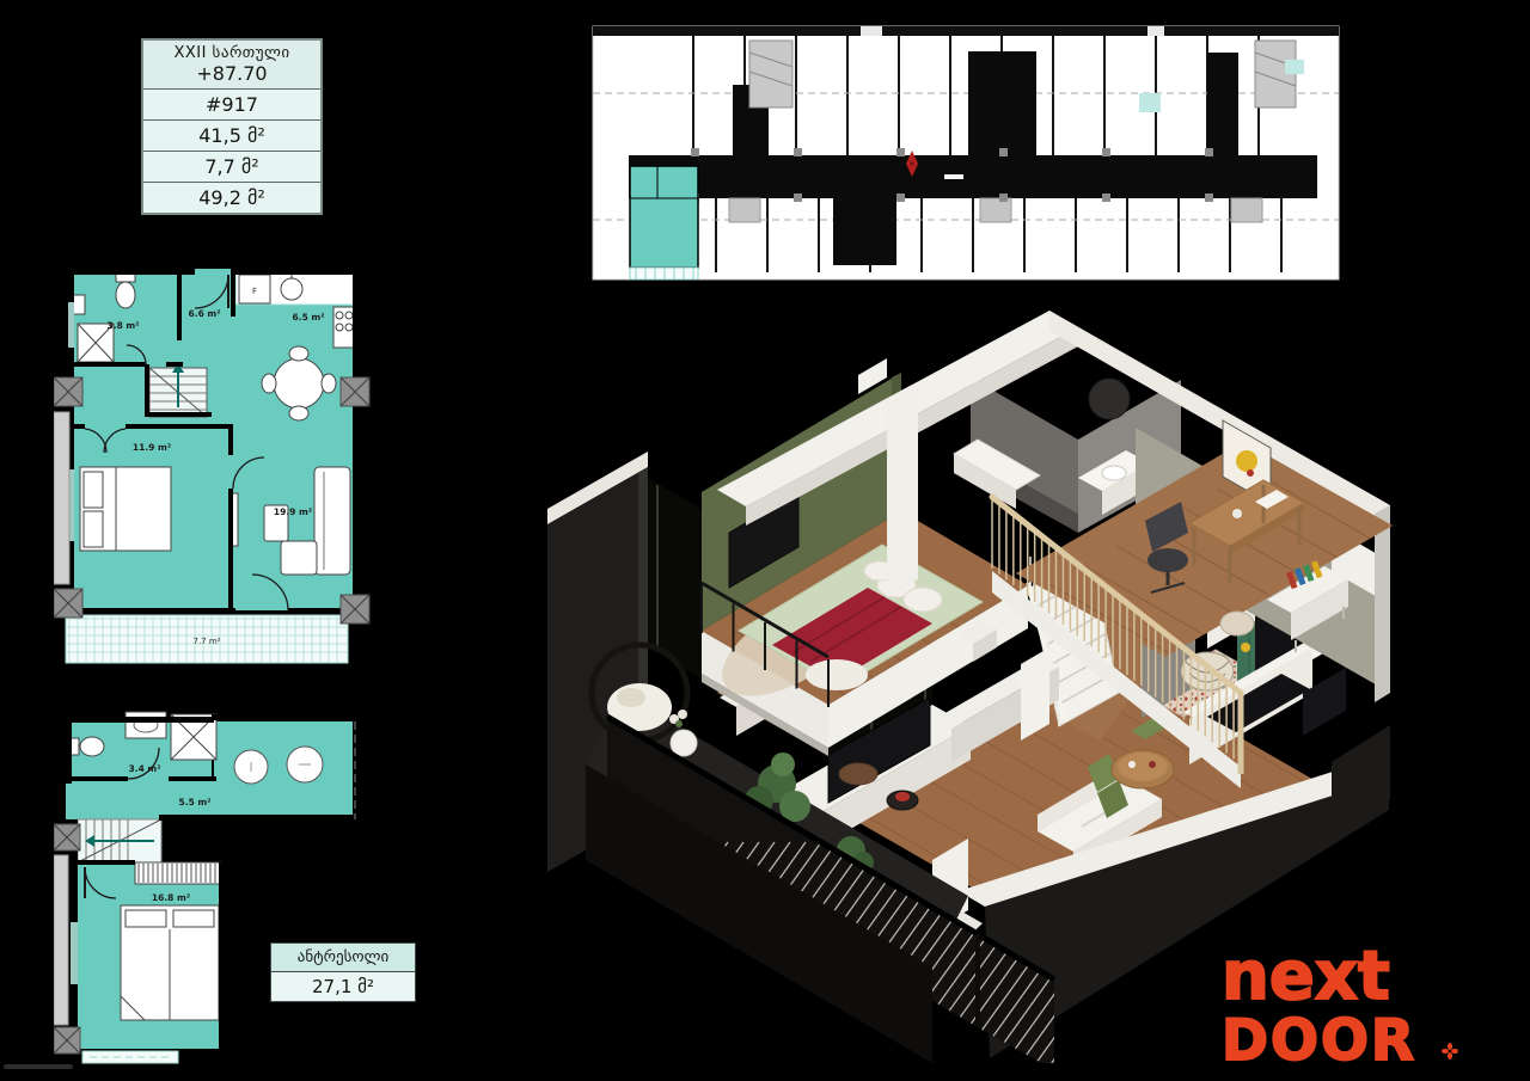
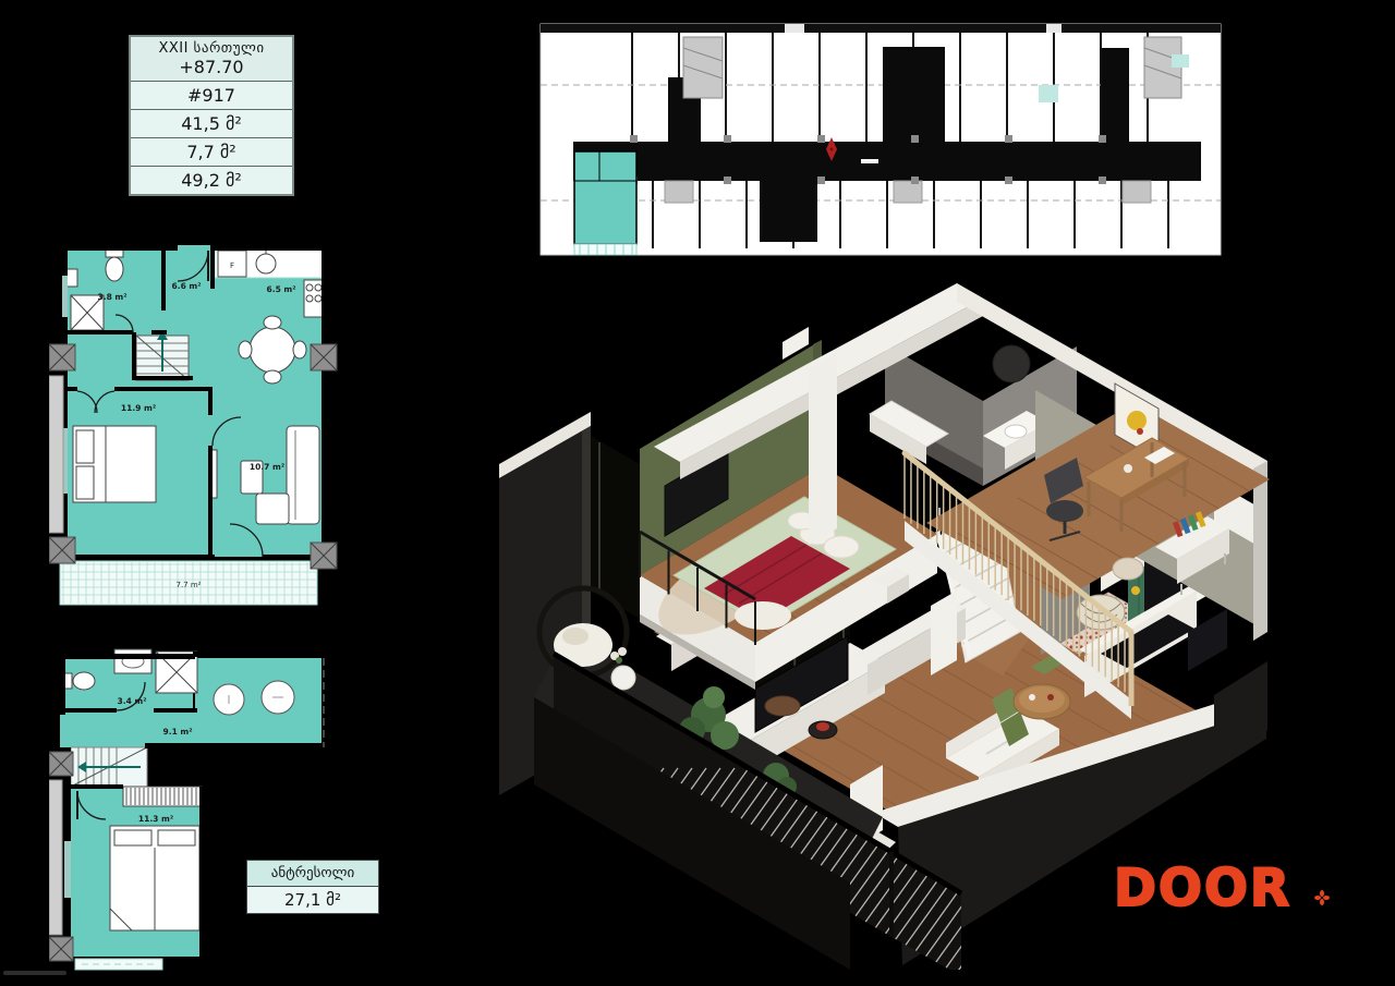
  XXII სართული
  +87.70
  #917
  41,5 მ²
  7,7 მ²
  49,2 მ²
  F
  3.8 m²
  6.6 m²
  6.5 m²
  11.9 m²
- 19.9 m²
+ 10.7 m²
  7.7 m²
  3.4 m²
- 5.5 m²
+ 9.1 m²
- 16.8 m²
+ 11.3 m²
  ანტრესოლი
  27,1 მ²
- next
  DOOR
